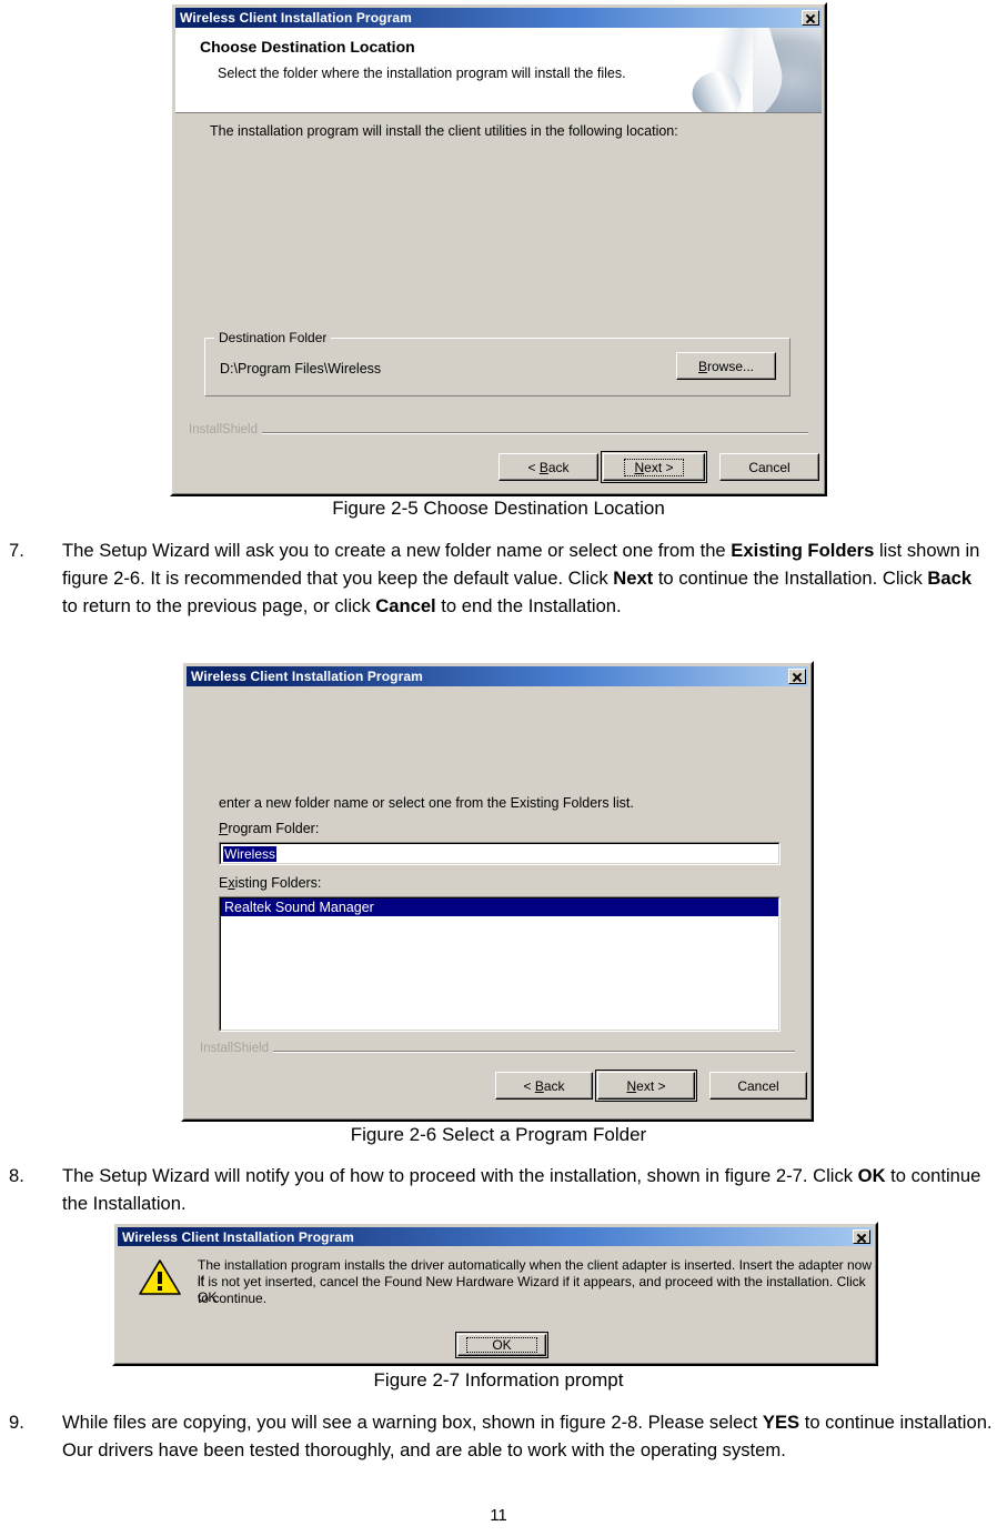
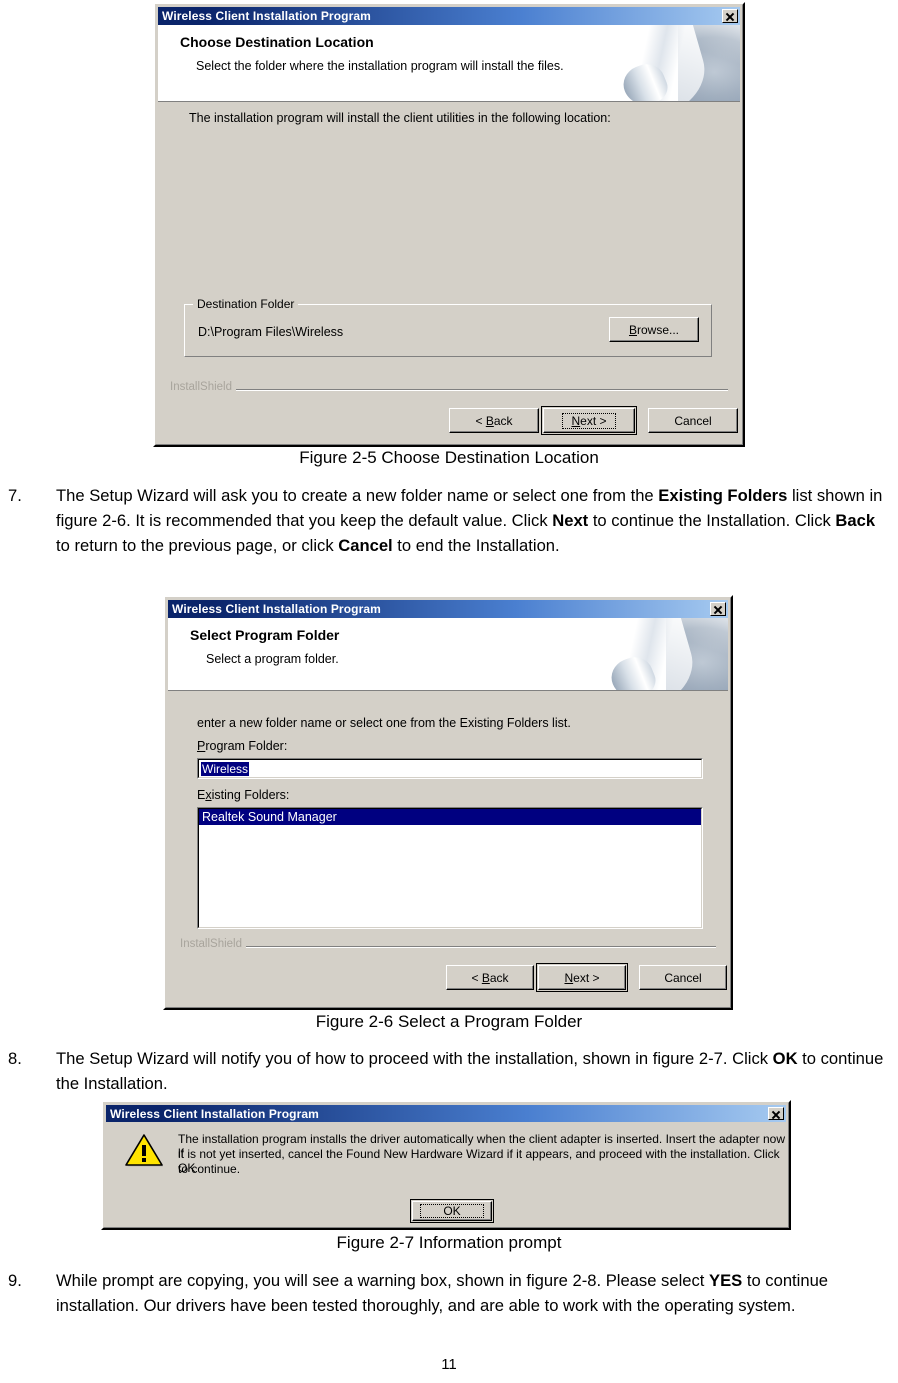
  Wireless Client Installation Program
  Choose Destination Location
  Select the folder where the installation program will install the files.
  The installation program will install the client utilities in the following location:
  Destination Folder
  D:\Program Files\Wireless
  Browse...
  InstallShield
  < Back
  Next >
  Cancel
  Figure 2-5 Choose Destination Location
  7.
  The Setup Wizard will ask you to create a new folder name or select one from the Existing Folders list shown in figure 2-6. It is recommended that you keep the default value. Click Next to continue the Installation. Click Back to return to the previous page, or click Cancel to end the Installation.
  Wireless Client Installation Program
+ Select Program Folder
+ Select a program folder.
  enter a new folder name or select one from the Existing Folders list.
  Program Folder:
  Wireless
  Existing Folders:
  Realtek Sound Manager
  InstallShield
  < Back
  Next >
  Cancel
  Figure 2-6 Select a Program Folder
  8.
  The Setup Wizard will notify you of how to proceed with the installation, shown in figure 2-7. Click OK to continue the Installation.
  Wireless Client Installation Program
  The installation program installs the driver automatically when the client adapter is inserted. Insert the adapter now if
  it is not yet inserted, cancel the Found New Hardware Wizard if it appears, and proceed with the installation. Click OK
  to continue.
  OK
  Figure 2-7 Information prompt
  9.
- While files are copying, you will see a warning box, shown in figure 2-8. Please select YES to continue installation. Our drivers have been tested thoroughly, and are able to work with the operating system.
+ While prompt are copying, you will see a warning box, shown in figure 2-8. Please select YES to continue installation. Our drivers have been tested thoroughly, and are able to work with the operating system.
  11
